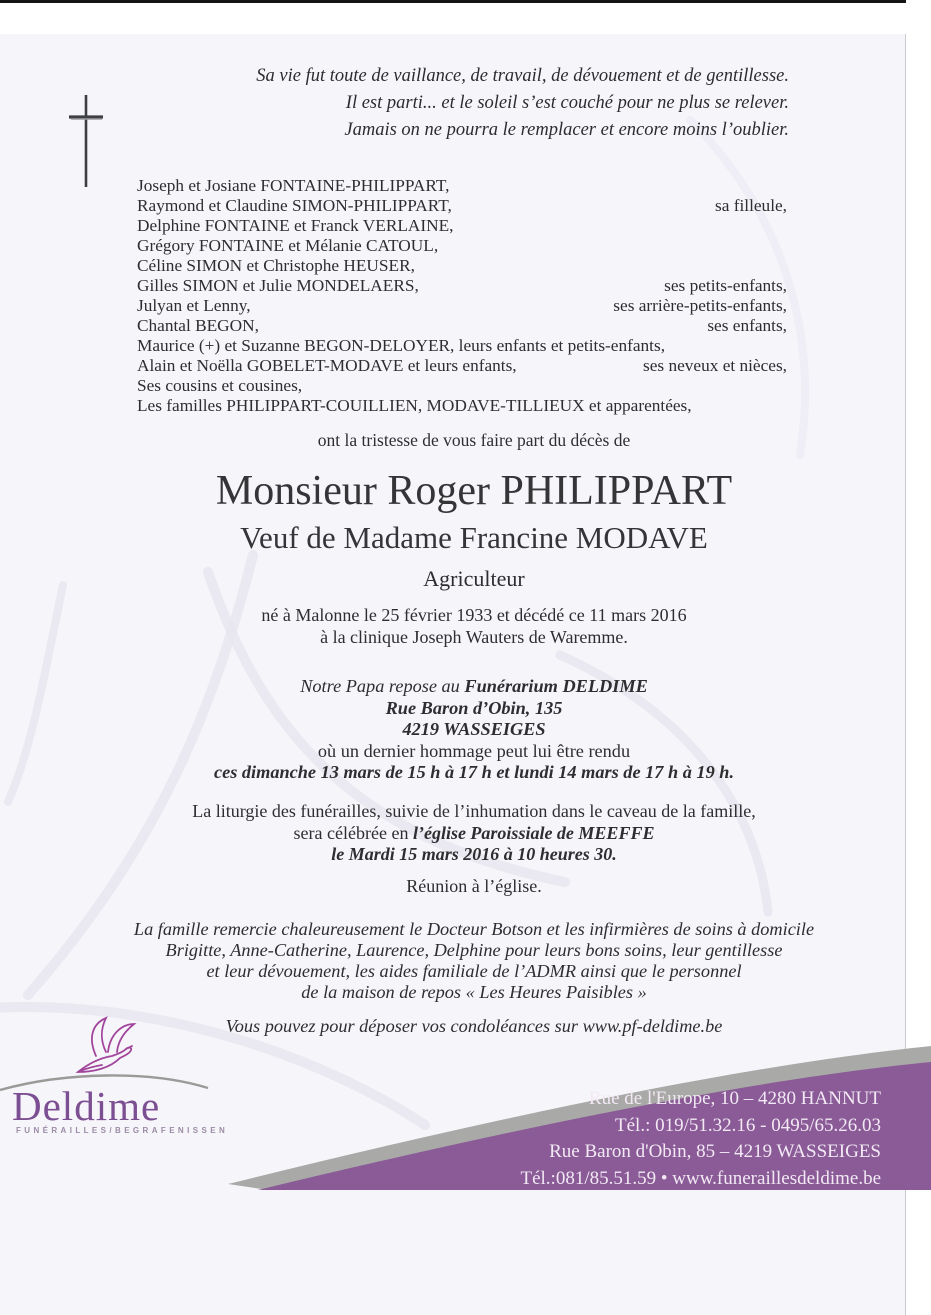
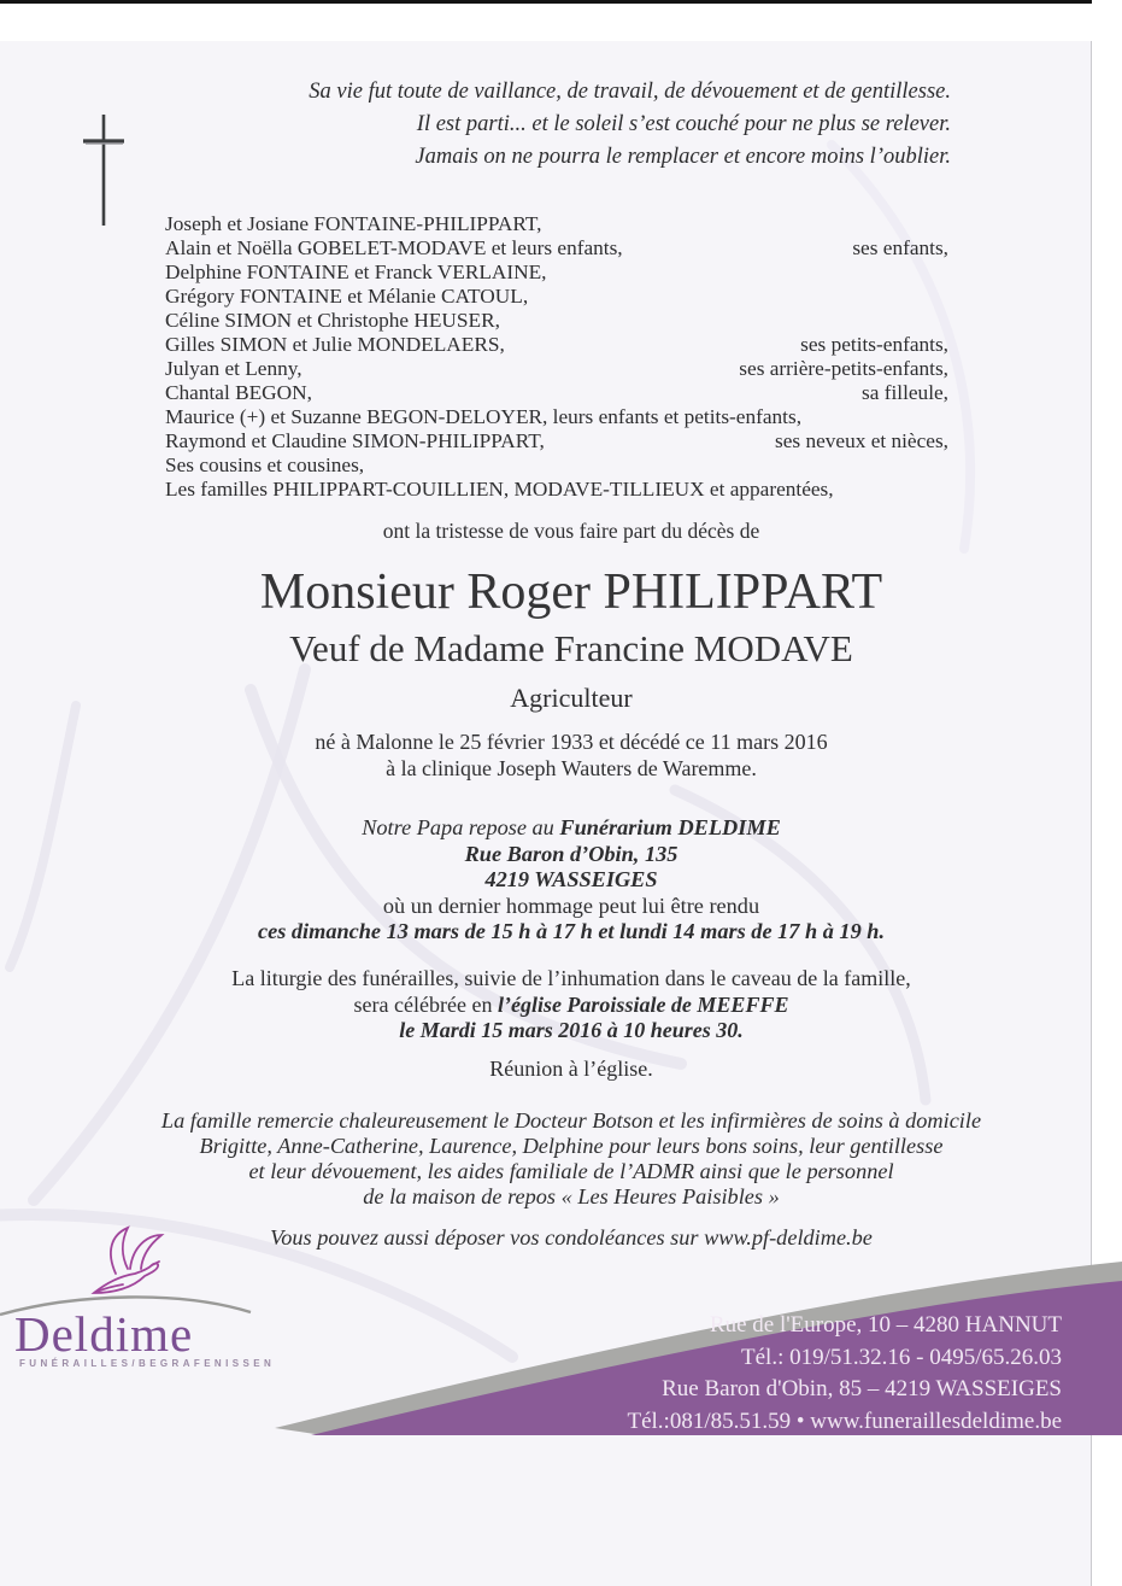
  Sa vie fut toute de vaillance, de travail, de dévouement et de gentillesse.
  Il est parti... et le soleil s’est couché pour ne plus se relever.
  Jamais on ne pourra le remplacer et encore moins l’oublier.
  Joseph et Josiane FONTAINE-PHILIPPART,
- Raymond et Claudine SIMON-PHILIPPART,
+ Alain et Noëlla GOBELET-MODAVE et leurs enfants,
- sa filleule,
+ ses enfants,
  Delphine FONTAINE et Franck VERLAINE,
  Grégory FONTAINE et Mélanie CATOUL,
  Céline SIMON et Christophe HEUSER,
  Gilles SIMON et Julie MONDELAERS,
  ses petits-enfants,
  Julyan et Lenny,
  ses arrière-petits-enfants,
  Chantal BEGON,
- ses enfants,
+ sa filleule,
  Maurice (+) et Suzanne BEGON-DELOYER, leurs enfants et petits-enfants,
- Alain et Noëlla GOBELET-MODAVE et leurs enfants,
+ Raymond et Claudine SIMON-PHILIPPART,
  ses neveux et nièces,
  Ses cousins et cousines,
  Les familles PHILIPPART-COUILLIEN, MODAVE-TILLIEUX et apparentées,
  ont la tristesse de vous faire part du décès de
  Monsieur Roger PHILIPPART
  Veuf de Madame Francine MODAVE
  Agriculteur
  né à Malonne le 25 février 1933 et décédé ce 11 mars 2016
  à la clinique Joseph Wauters de Waremme.
  Notre Papa repose au Funérarium DELDIME
  Rue Baron d’Obin, 135
  4219 WASSEIGES
  où un dernier hommage peut lui être rendu
  ces dimanche 13 mars de 15 h à 17 h et lundi 14 mars de 17 h à 19 h.
  La liturgie des funérailles, suivie de l’inhumation dans le caveau de la famille,
  sera célébrée en l’église Paroissiale de MEEFFE
  le Mardi 15 mars 2016 à 10 heures 30.
  Réunion à l’église.
  La famille remercie chaleureusement le Docteur Botson et les infirmières de soins à domicile
  Brigitte, Anne-Catherine, Laurence, Delphine pour leurs bons soins, leur gentillesse
  et leur dévouement, les aides familiale de l’ADMR ainsi que le personnel
  de la maison de repos « Les Heures Paisibles »
- Vous pouvez pour déposer vos condoléances sur www.pf-deldime.be
+ Vous pouvez aussi déposer vos condoléances sur www.pf-deldime.be
  Deldime
  FUNÉRAILLES/BEGRAFENISSEN
  Rue de l'Europe, 10 – 4280 HANNUT
  Tél.: 019/51.32.16 - 0495/65.26.03
  Rue Baron d'Obin, 85 – 4219 WASSEIGES
  Tél.:081/85.51.59 • www.funeraillesdeldime.be
